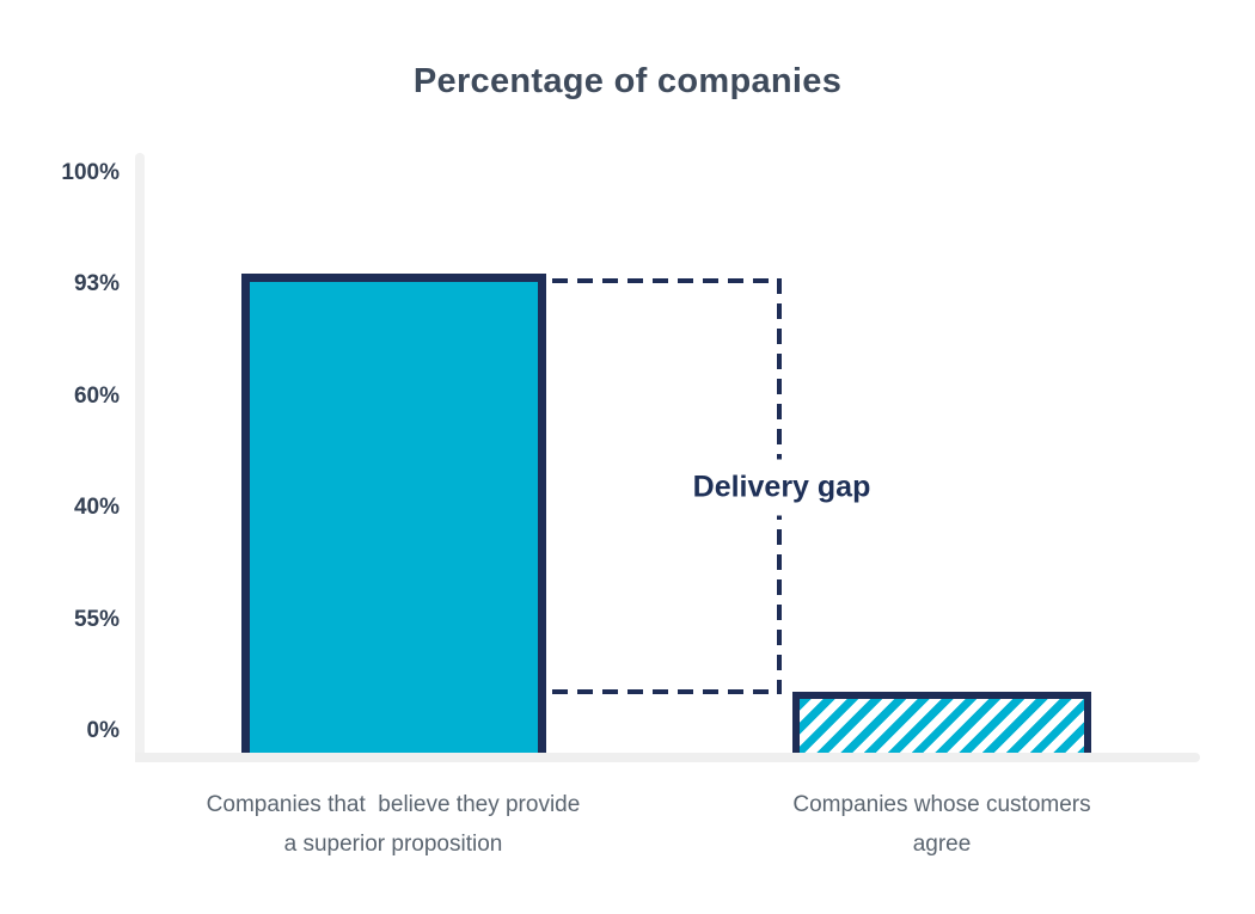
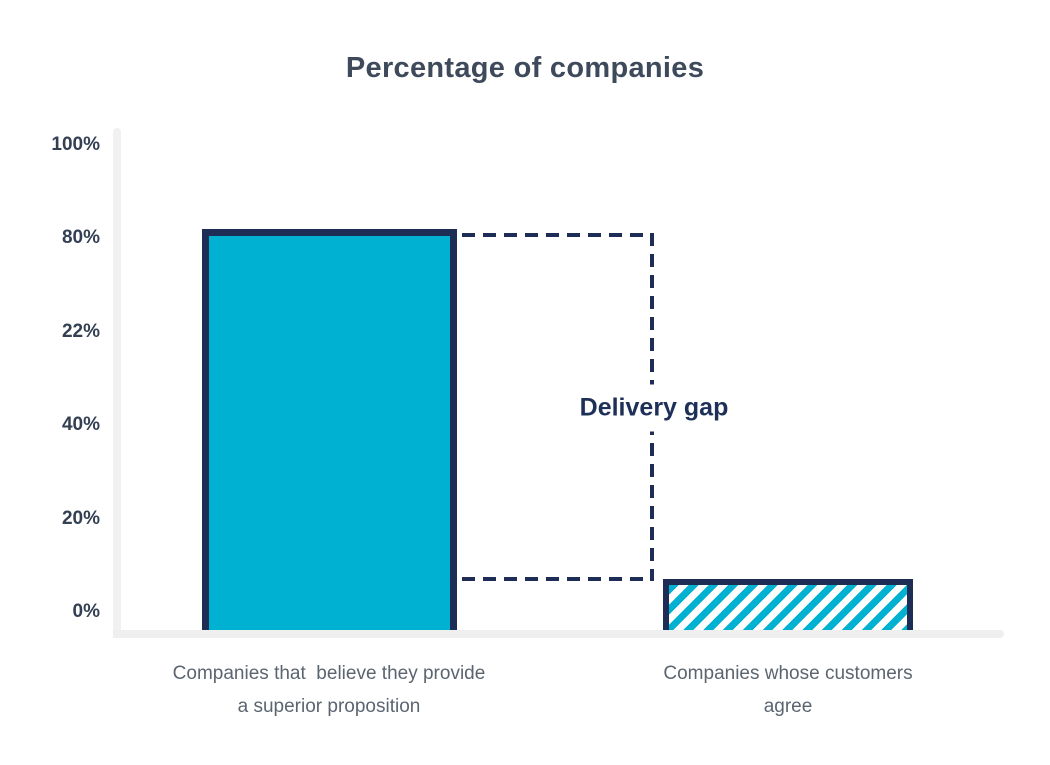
  Percentage of companies
  0%
- 55%
+ 20%
  40%
- 60%
+ 22%
- 93%
+ 80%
  100%
  Delivery gap
  Companies that believe they provide
  a superior proposition
  Companies whose customers agree
